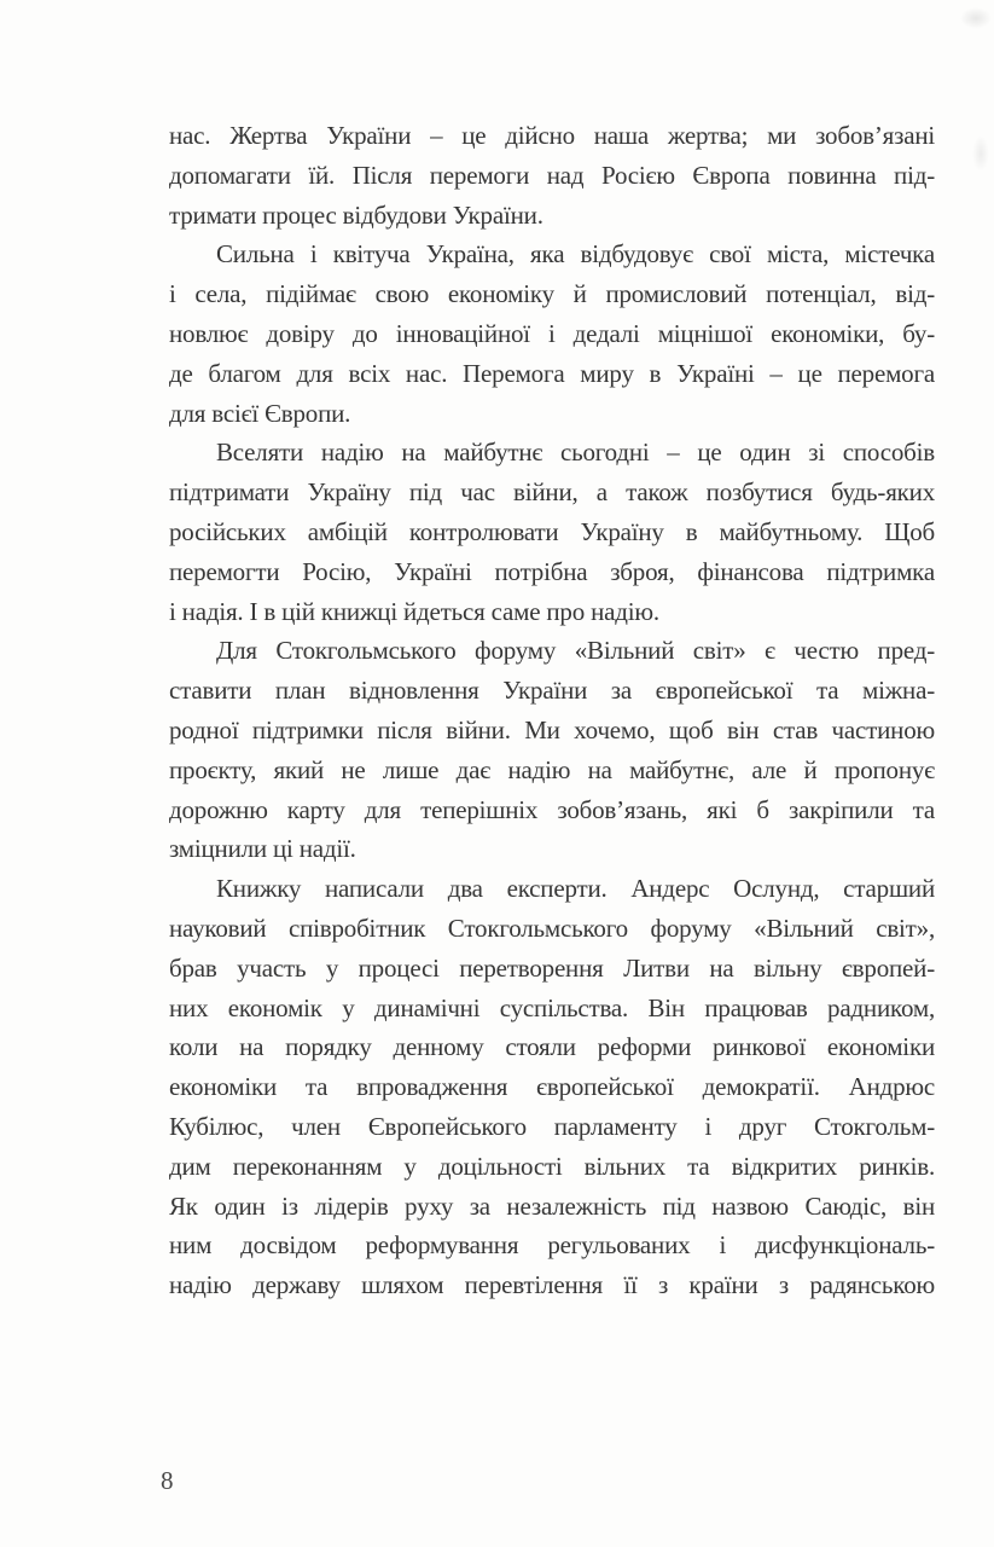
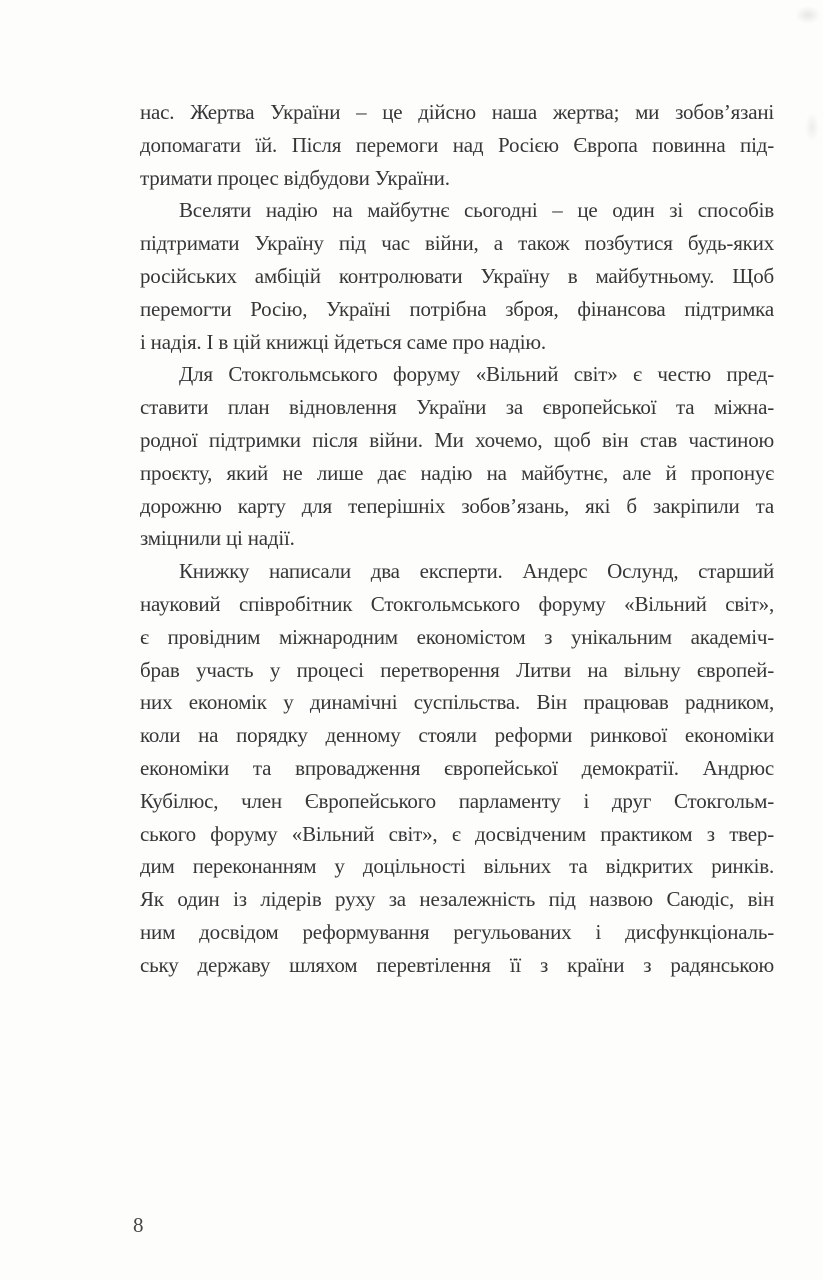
  нас. Жертва України – це дійсно наша жертва; ми зобов’язані
  допомагати їй. Після перемоги над Росією Європа повинна під-
  тримати процес відбудови України.
- Сильна і квітуча Україна, яка відбудовує свої міста, містечка
- і села, підіймає свою економіку й промисловий потенціал, від-
- новлює довіру до інноваційної і дедалі міцнішої економіки, бу-
- де благом для всіх нас. Перемога миру в Україні – це перемога
- для всієї Європи.
  Вселяти надію на майбутнє сьогодні – це один зі способів
  підтримати Україну під час війни, а також позбутися будь-яких
  російських амбіцій контролювати Україну в майбутньому. Щоб
  перемогти Росію, Україні потрібна зброя, фінансова підтримка
  і надія. І в цій книжці йдеться саме про надію.
  Для Стокгольмського форуму «Вільний світ» є честю пред-
  ставити план відновлення України за європейської та міжна-
  родної підтримки після війни. Ми хочемо, щоб він став частиною
  проєкту, який не лише дає надію на майбутнє, але й пропонує
  дорожню карту для теперішніх зобов’язань, які б закріпили та
  зміцнили ці надії.
  Книжку написали два експерти. Андерс Ослунд, старший
  науковий співробітник Стокгольмського форуму «Вільний світ»,
+ є провідним міжнародним економістом з унікальним академіч-
  брав участь у процесі перетворення Литви на вільну європей-
  них економік у динамічні суспільства. Він працював радником,
  коли на порядку денному стояли реформи ринкової економіки
  економіки та впровадження європейської демократії. Андрюс
  Кубілюс, член Європейського парламенту і друг Стокгольм-
+ ського форуму «Вільний світ», є досвідченим практиком з твер-
  дим переконанням у доцільності вільних та відкритих ринків.
  Як один із лідерів руху за незалежність під назвою Саюдіс, він
  ним досвідом реформування регульованих і дисфункціональ-
- надію державу шляхом перевтілення її з країни з радянською
+ ську державу шляхом перевтілення її з країни з радянською
  8
